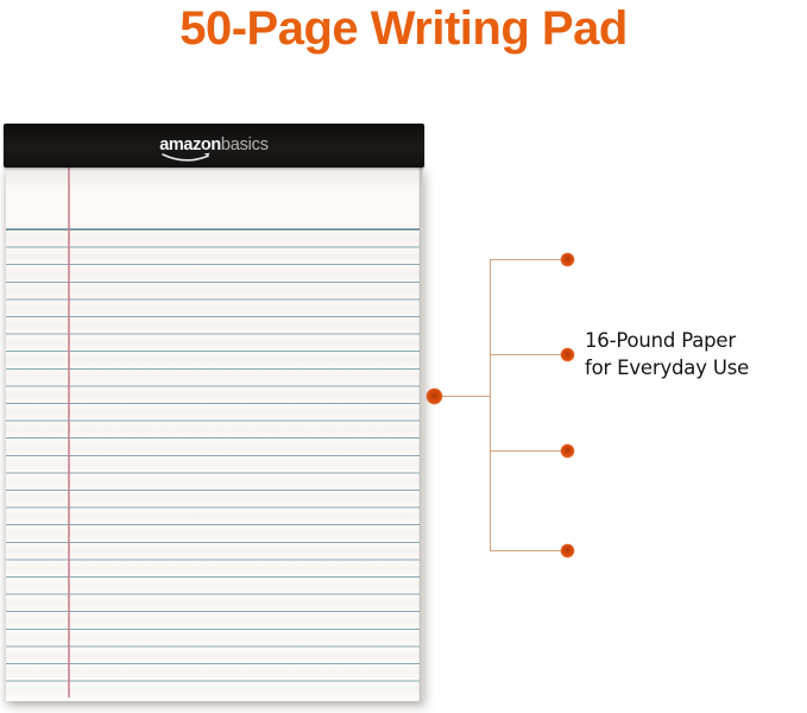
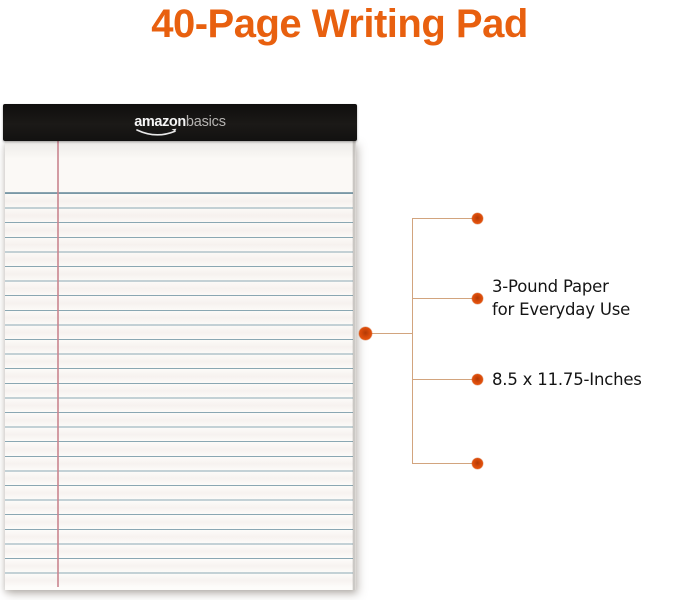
- 50-Page Writing Pad
+ 40-Page Writing Pad
  amazon
  basics
- 16-Pound Paper
+ 3-Pound Paper
  for Everyday Use
+ 8.5 x 11.75-Inches
